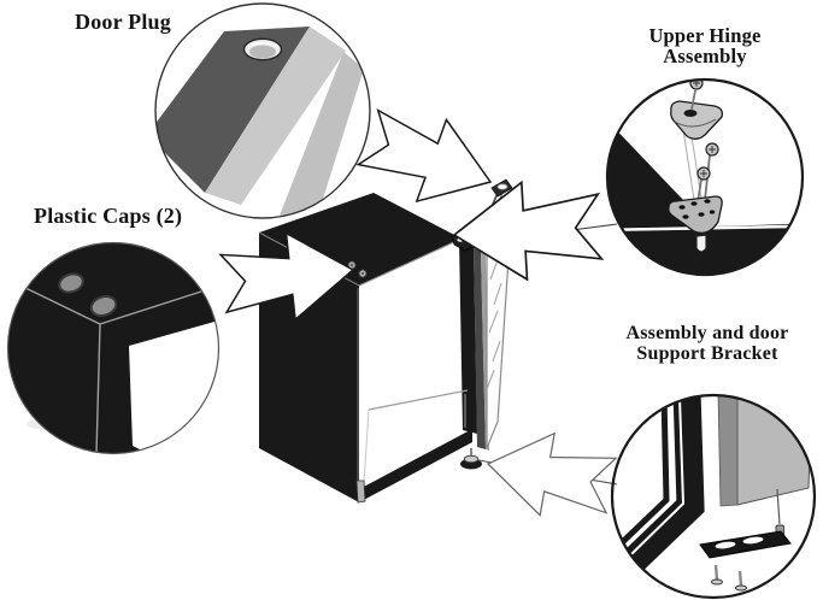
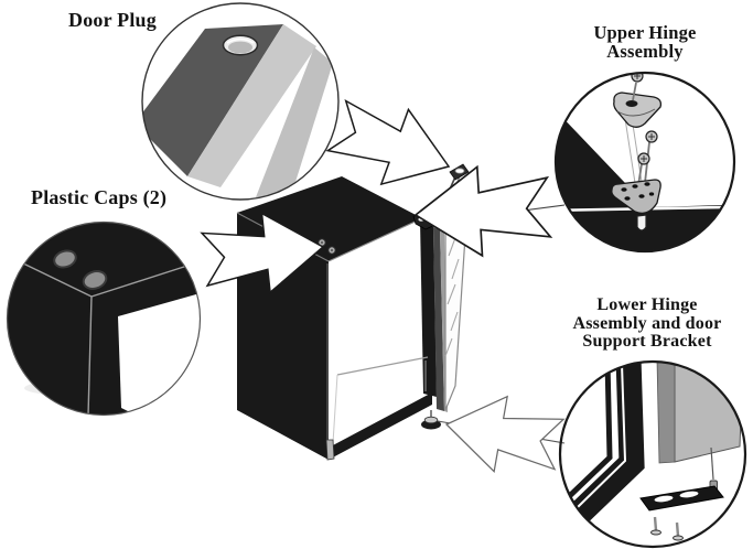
  Door Plug
  Plastic Caps (2)
  Upper Hinge
  Assembly
+ Lower Hinge
  Assembly and door
  Support Bracket
